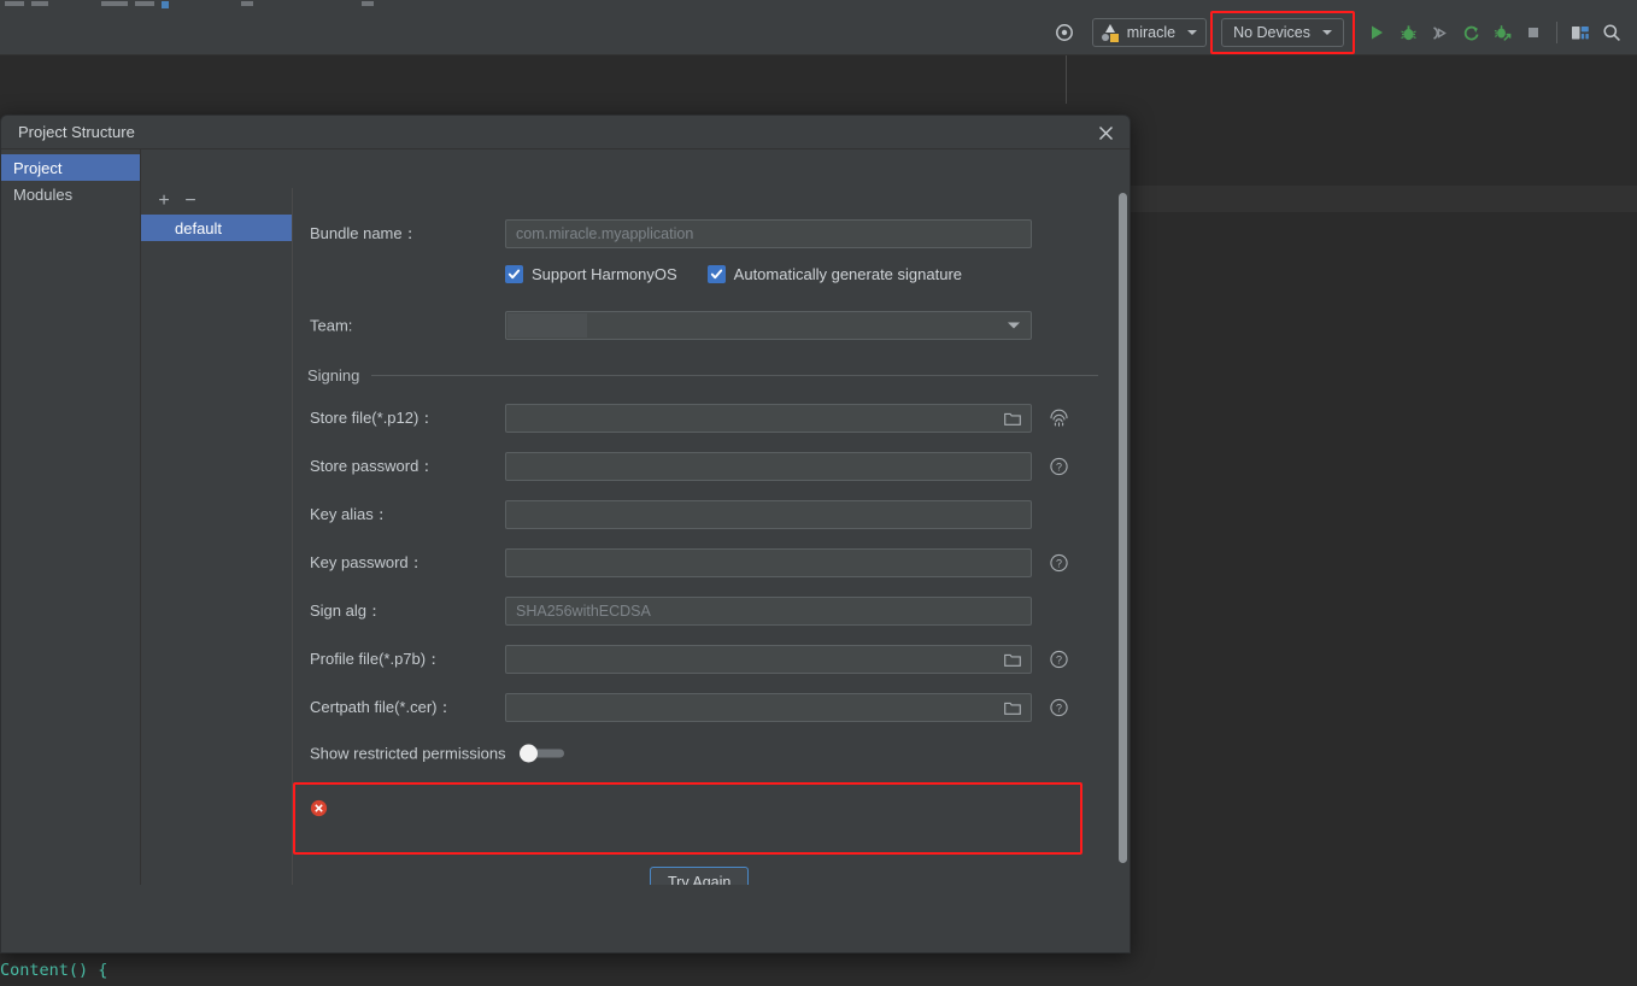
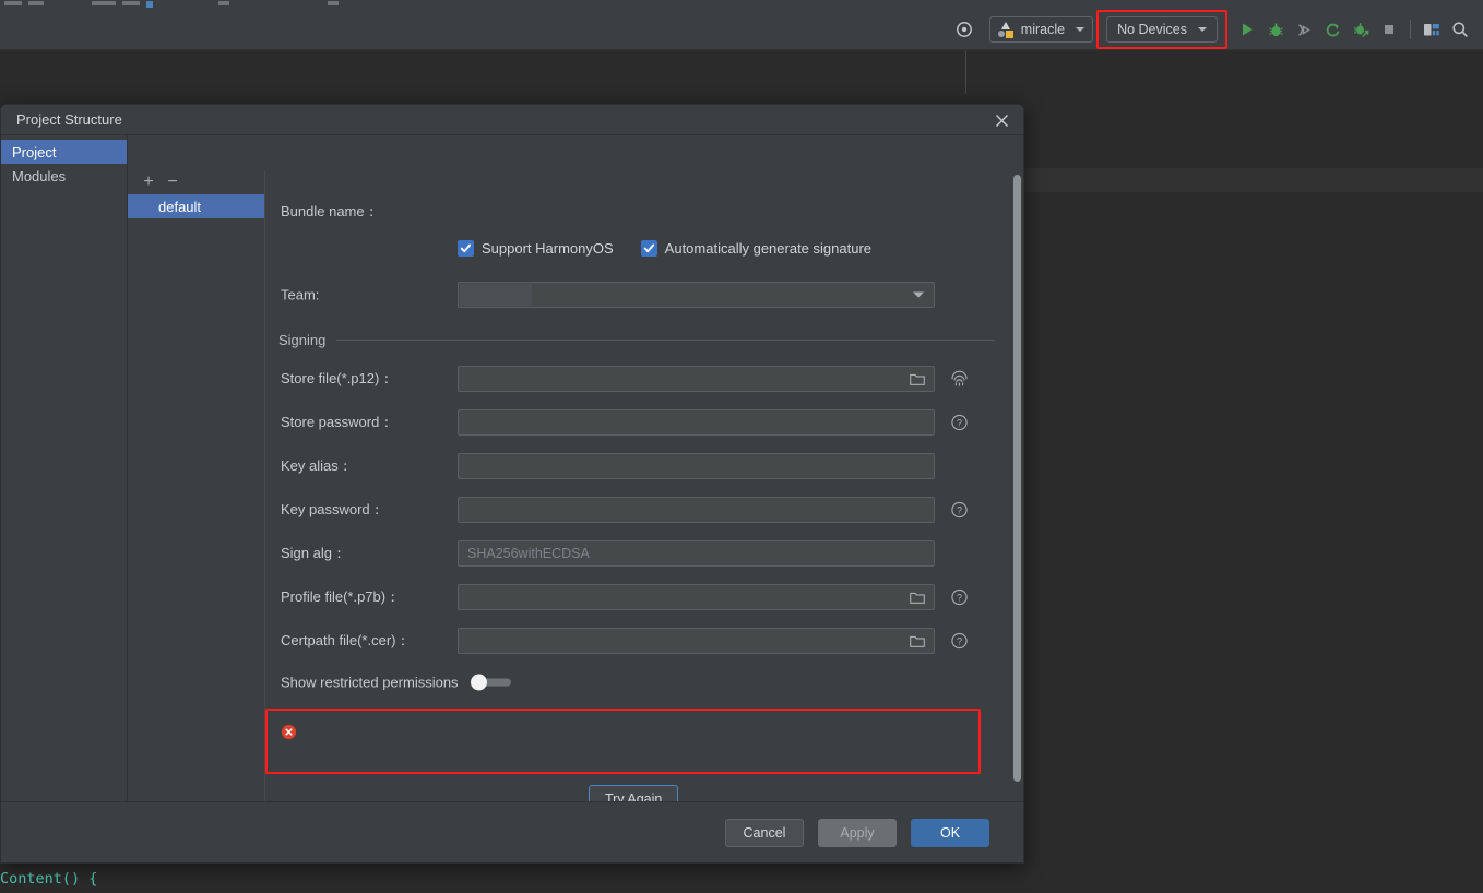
  miracle
  No Devices
  Content() {
  Project Structure
  Project
  Modules
  +
  −
  default
  Bundle name：
- com.miracle.myapplication
  Support HarmonyOS
  Automatically generate signature
  Team:
  Signing
  Store file(*.p12)：
  Store password：
  ?
  Key alias：
  Key password：
  ?
  Sign alg：
  SHA256withECDSA
  Profile file(*.p7b)：
  ?
  Certpath file(*.cer)：
  ?
  Show restricted permissions
  Try Again
+ Cancel
+ Apply
+ OK
